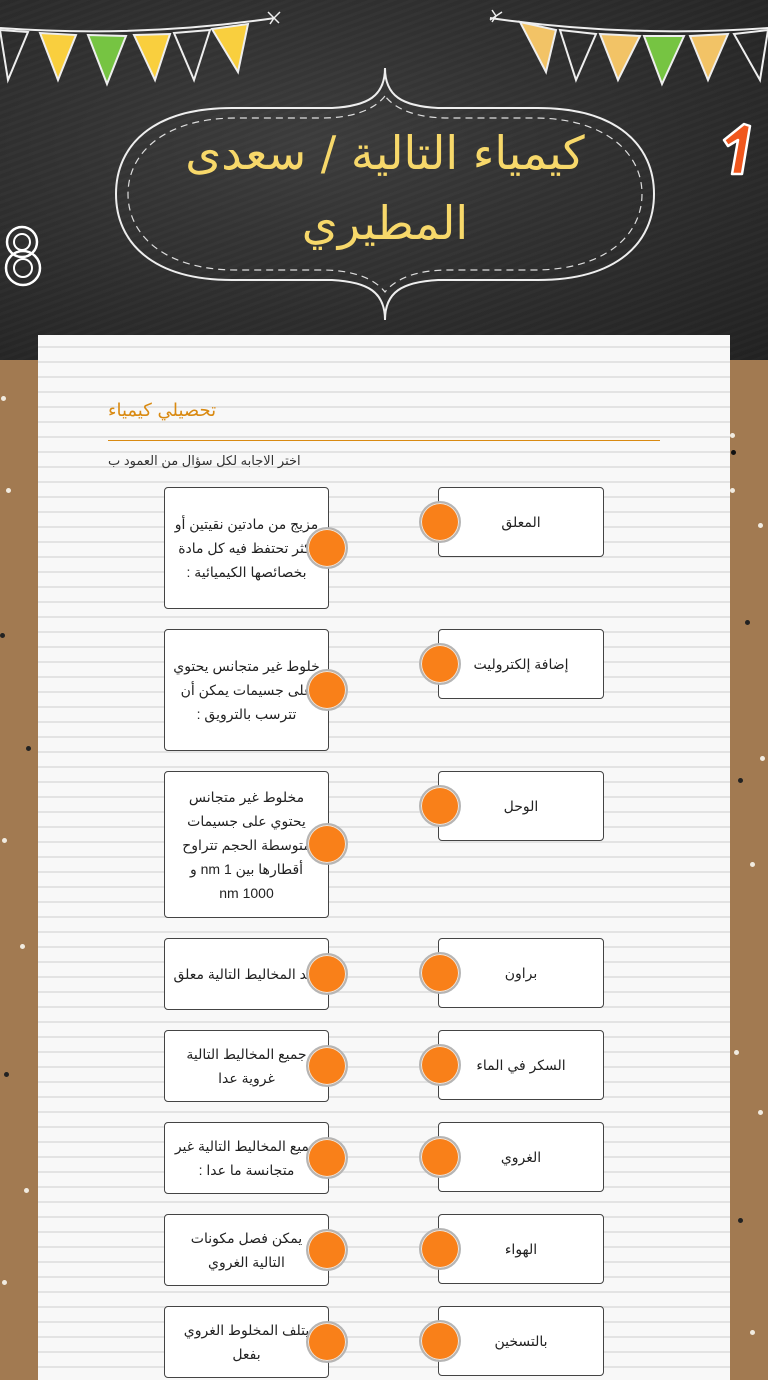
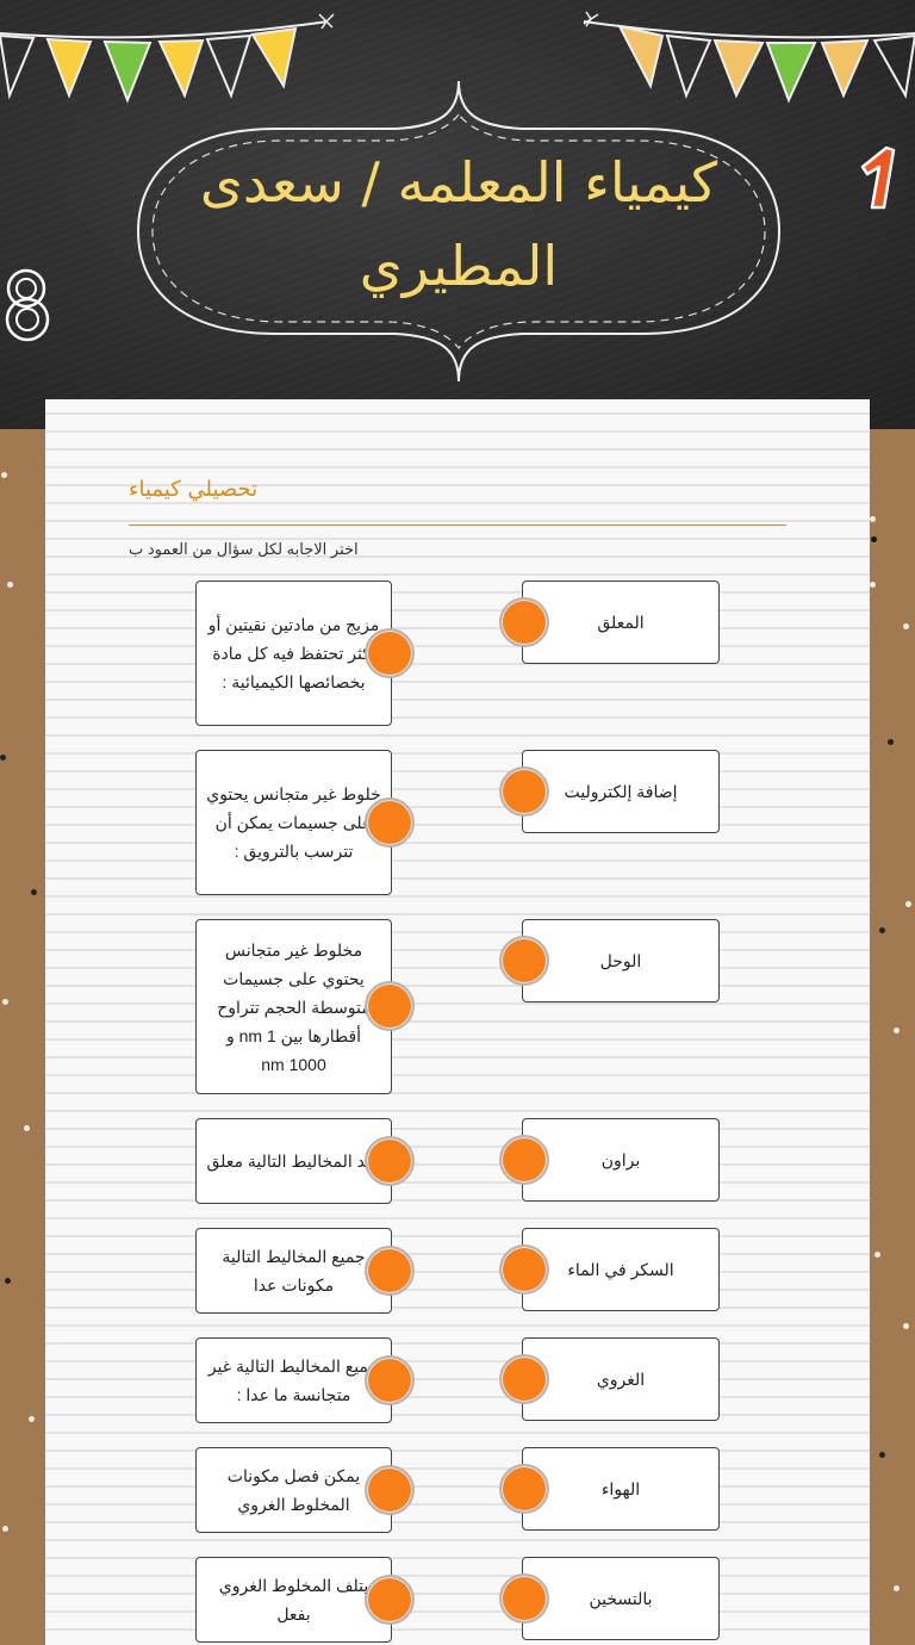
- كيمياء التالية / سعدى المطيري
+ كيمياء المعلمه / سعدى المطيري
  تحصيلي كيمياء
  اختر الاجابه لكل سؤال من العمود ب
  مزيج من مادتين نقيتين أوثر تحتفظ فيه كل مادة بخصائصها الكيميائية :
  المعلق
  خلوط غير متجانس يحتويلى جسيمات يمكن أن تترسب بالترويق :
  إضافة إلكتروليت
  مخلوط غير متجانس يحتوي على جسيماتتوسطة الحجم تتراوح أقطارها بين 1 nm و 1000 nm
  الوحل
  د المخاليط التالية معلق
  براون
- جميع المخاليط التالية غروية عدا
+ جميع المخاليط التالية مكونات عدا
  السكر في الماء
  ميع المخاليط التالية غير متجانسة ما عدا :
  الغروي
- يمكن فصل مكونات التالية الغروي
+ يمكن فصل مكونات المخلوط الغروي
  الهواء
  يتلف المخلوط الغروي بفعل
  بالتسخين
